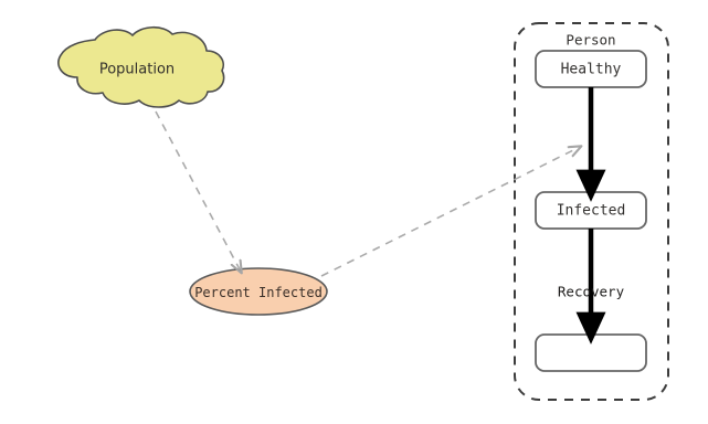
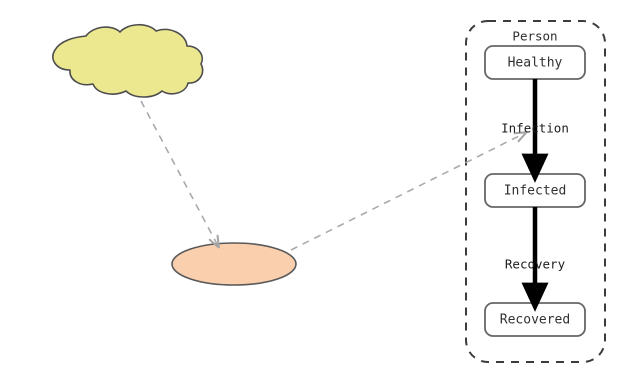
- Population
- Percent Infected
  Person
  Healthy
  Infected
+ Recovered
+ Infection
  Recovery
